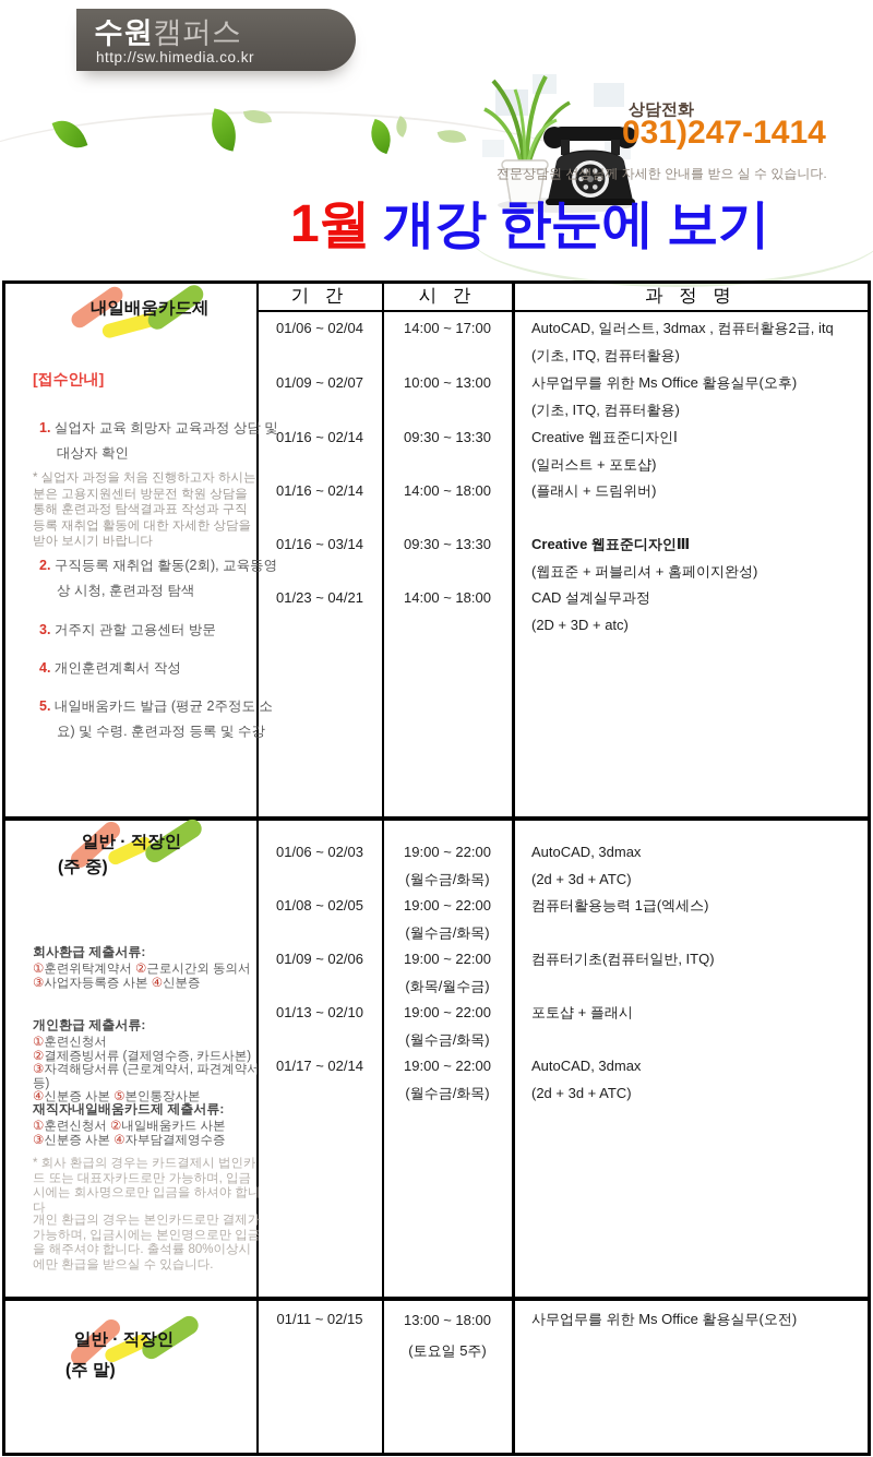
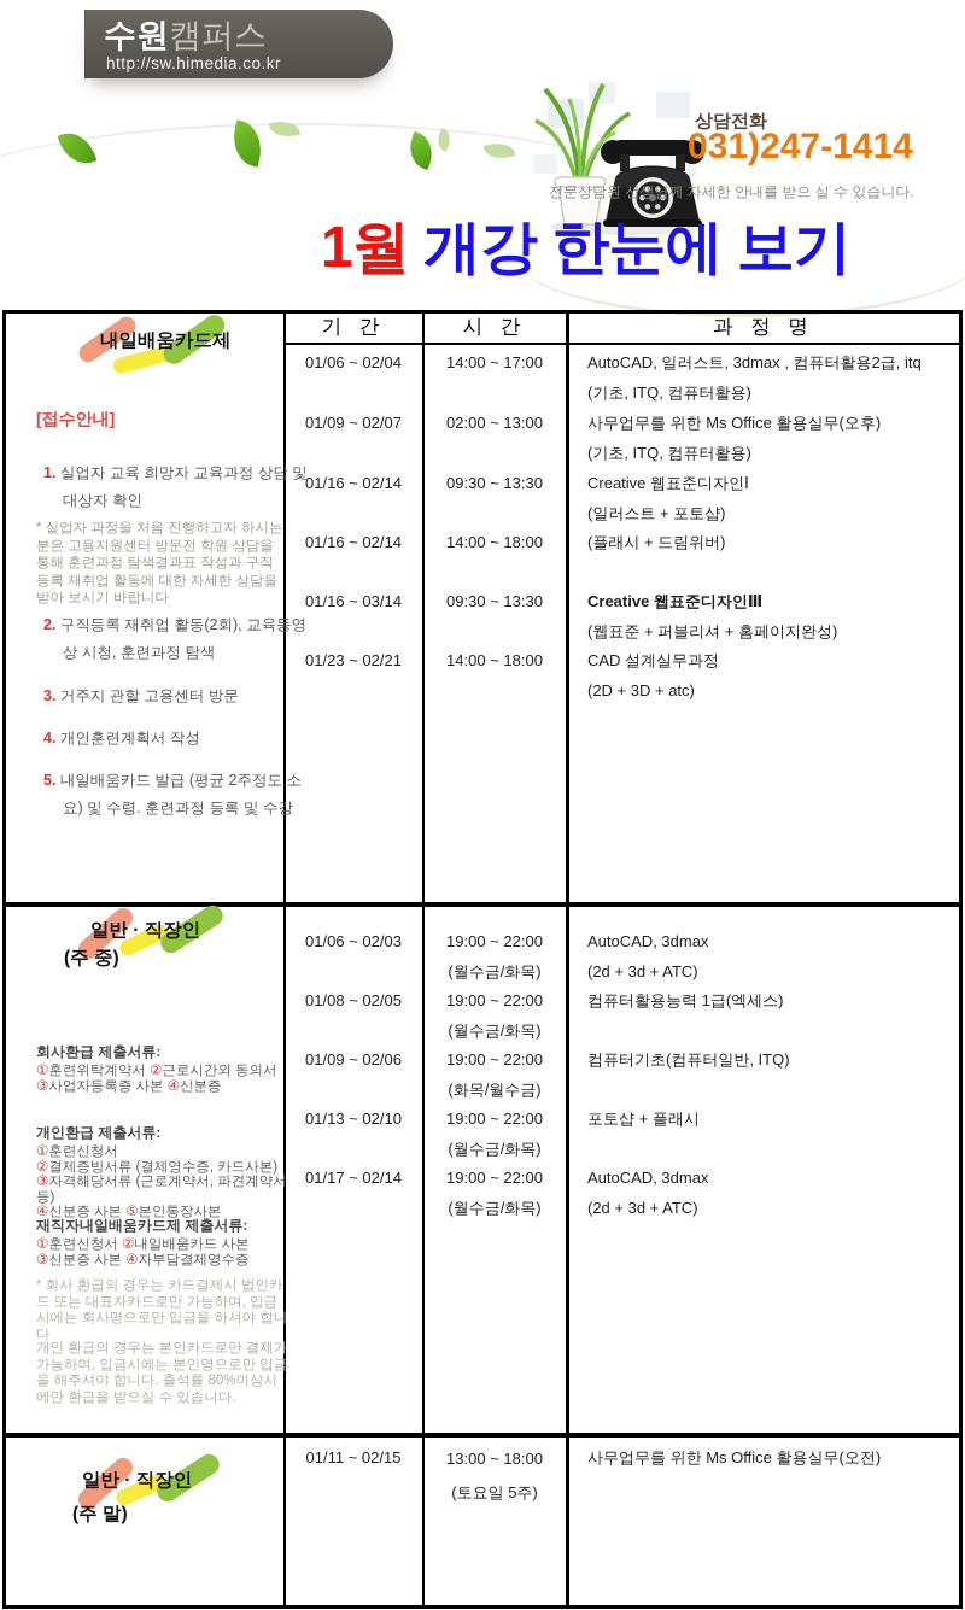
  수원캠퍼스
  http://sw.himedia.co.kr
  상담전화
  031)247-1414
  전문상담원 선생님께 자세한 안내를 받으 실 수 있습니다.
  1월 개강 한눈에 보기
  기 간
  시 간
  과 정 명
  내일배움카드제
  [접수안내]
  1. 실업자 교육 희망자 교육과정 상담 및 대상자 확인
  * 실업자 과정을 처음 진행하고자 하시는 분은 고용지원센터 방문전 학원 상담을 통해 훈련과정 탐색결과표 작성과 구직등록 재취업 활동에 대한 자세한 상담을 받아 보시기 바랍니다
  2. 구직등록 재취업 활동(2회), 교육동영상 시청, 훈련과정 탐색
  3. 거주지 관할 고용센터 방문
  4. 개인훈련계획서 작성
  5. 내일배움카드 발급 (평균 2주정도 소요) 및 수령. 훈련과정 등록 및 수강
  일반 · 직장인
  (주 중)
  회사환급 제출서류:
  ①훈련위탁계약서 ②근로시간외 동의서
  ③사업자등록증 사본 ④신분증
  개인환급 제출서류:
  ①훈련신청서
  ②결제증빙서류 (결제영수증, 카드사본)
  ③자격해당서류 (근로계약서, 파견계약서 등)
  ④신분증 사본 ⑤본인통장사본
  재직자내일배움카드제 제출서류:
  ①훈련신청서 ②내일배움카드 사본
  ③신분증 사본 ④자부담결제영수증
  * 회사 환급의 경우는 카드결제시 법인카드 또는 대표자카드로만 가능하며, 입금시에는 회사명으로만 입금을 하셔야 합니다
  개인 환급의 경우는 본인카드로만 결제가 가능하며, 입금시에는 본인명으로만 입금을 해주셔야 합니다. 출석률 80%이상시에만 환급을 받으실 수 있습니다.
  일반 · 직장인
  (주 말)
  01/06 ~ 02/04
  14:00 ~ 17:00
  AutoCAD, 일러스트, 3dmax , 컴퓨터활용2급, itq
  (기초, ITQ, 컴퓨터활용)
  01/09 ~ 02/07
- 10:00 ~ 13:00
+ 02:00 ~ 13:00
  사무업무를 위한 Ms Office 활용실무(오후)
  (기초, ITQ, 컴퓨터활용)
  01/16 ~ 02/14
  09:30 ~ 13:30
  Creative 웹표준디자인Ⅰ
  (일러스트 + 포토샵)
  01/16 ~ 02/14
  14:00 ~ 18:00
  (플래시 + 드림위버)
  01/16 ~ 03/14
  09:30 ~ 13:30
  Creative 웹표준디자인Ⅲ
  (웹표준 + 퍼블리셔 + 홈페이지완성)
- 01/23 ~ 04/21
+ 01/23 ~ 02/21
  14:00 ~ 18:00
  CAD 설계실무과정
  (2D + 3D + atc)
  01/06 ~ 02/03
  19:00 ~ 22:00
  (월수금/화목)
  AutoCAD, 3dmax
  (2d + 3d + ATC)
  01/08 ~ 02/05
  19:00 ~ 22:00
  (월수금/화목)
  컴퓨터활용능력 1급(엑세스)
  01/09 ~ 02/06
  19:00 ~ 22:00
  (화목/월수금)
  컴퓨터기초(컴퓨터일반, ITQ)
  01/13 ~ 02/10
  19:00 ~ 22:00
  (월수금/화목)
  포토샵 + 플래시
  01/17 ~ 02/14
  19:00 ~ 22:00
  (월수금/화목)
  AutoCAD, 3dmax
  (2d + 3d + ATC)
  01/11 ~ 02/15
  13:00 ~ 18:00
  (토요일 5주)
  사무업무를 위한 Ms Office 활용실무(오전)
